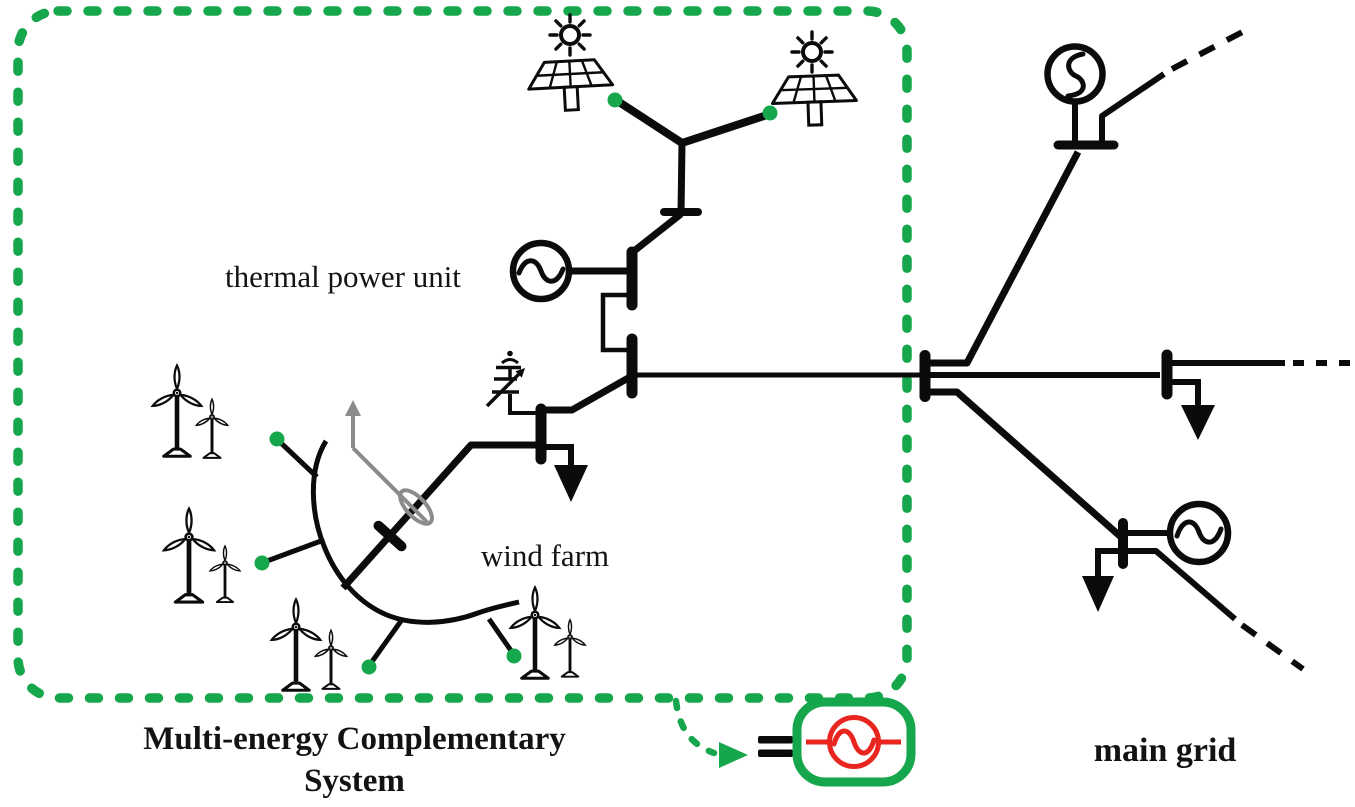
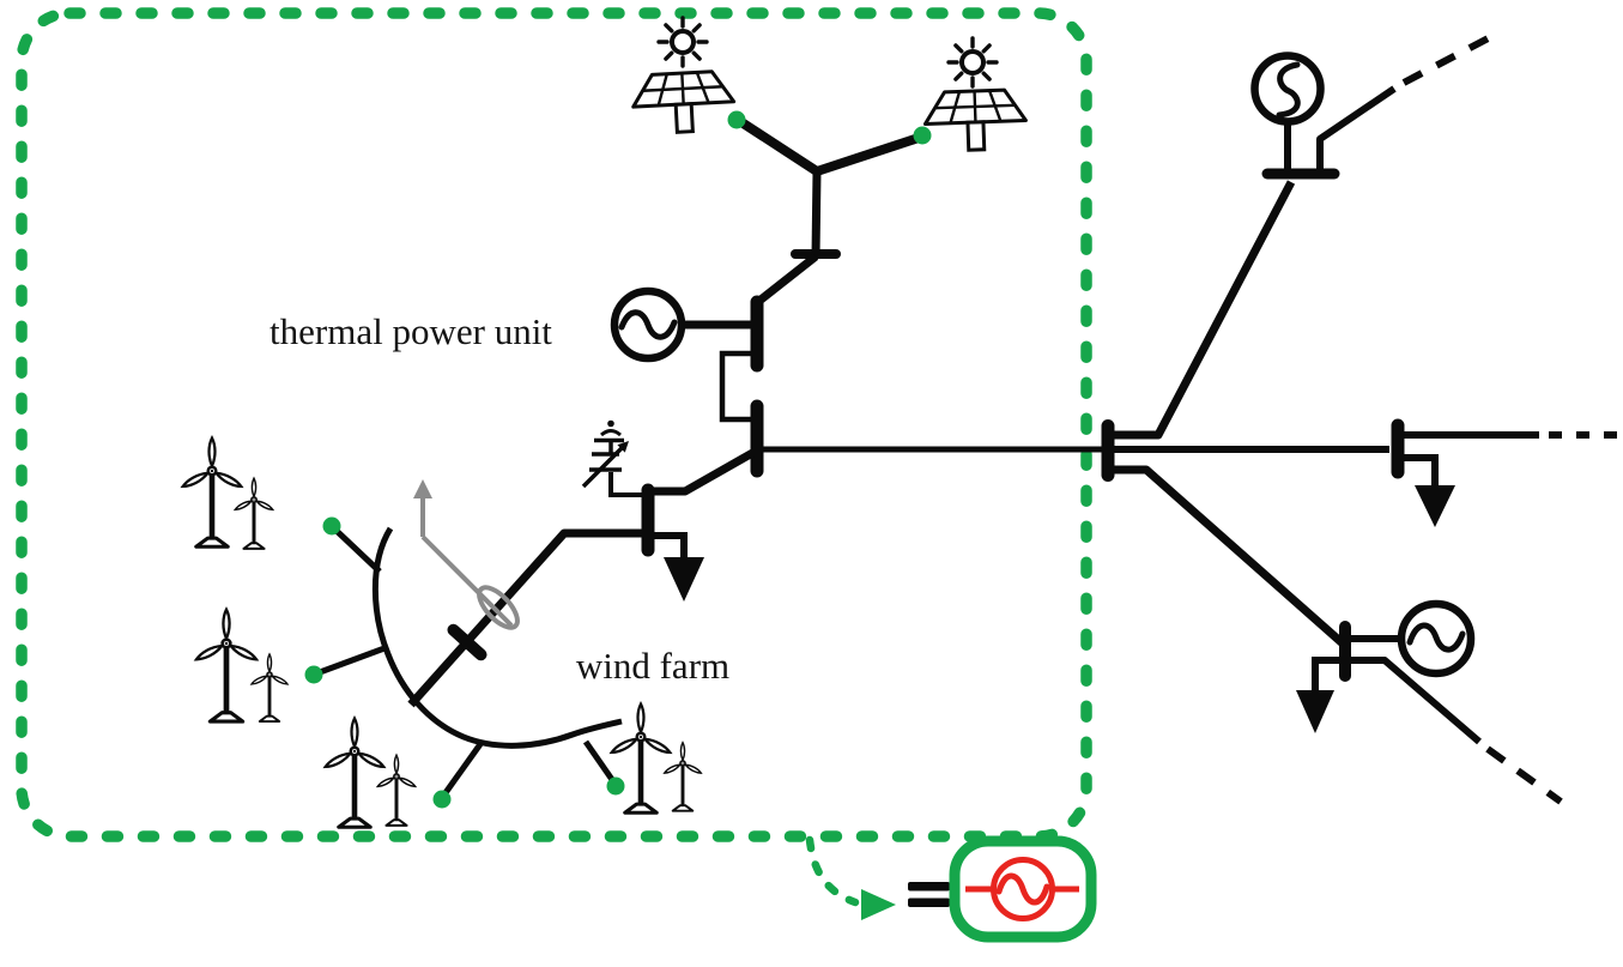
  thermal power unit
  wind farm
- Multi-energy Complementary System
- main grid
